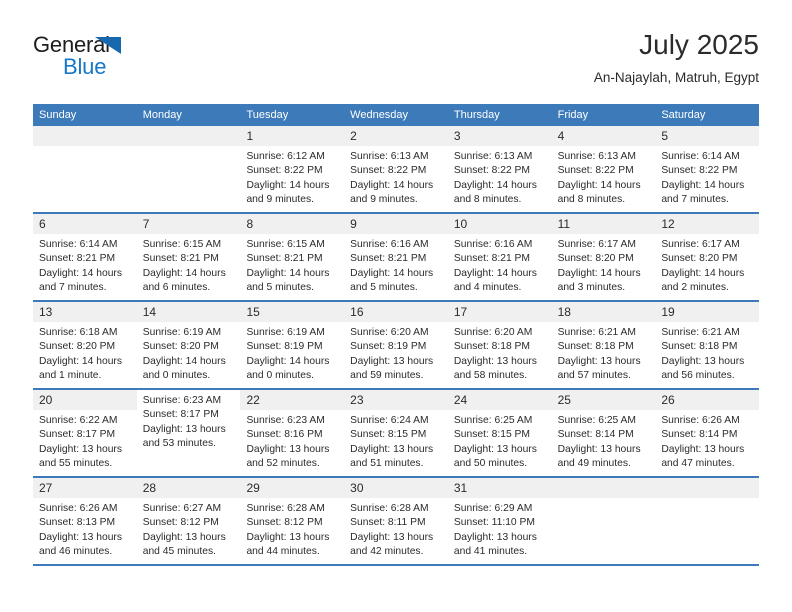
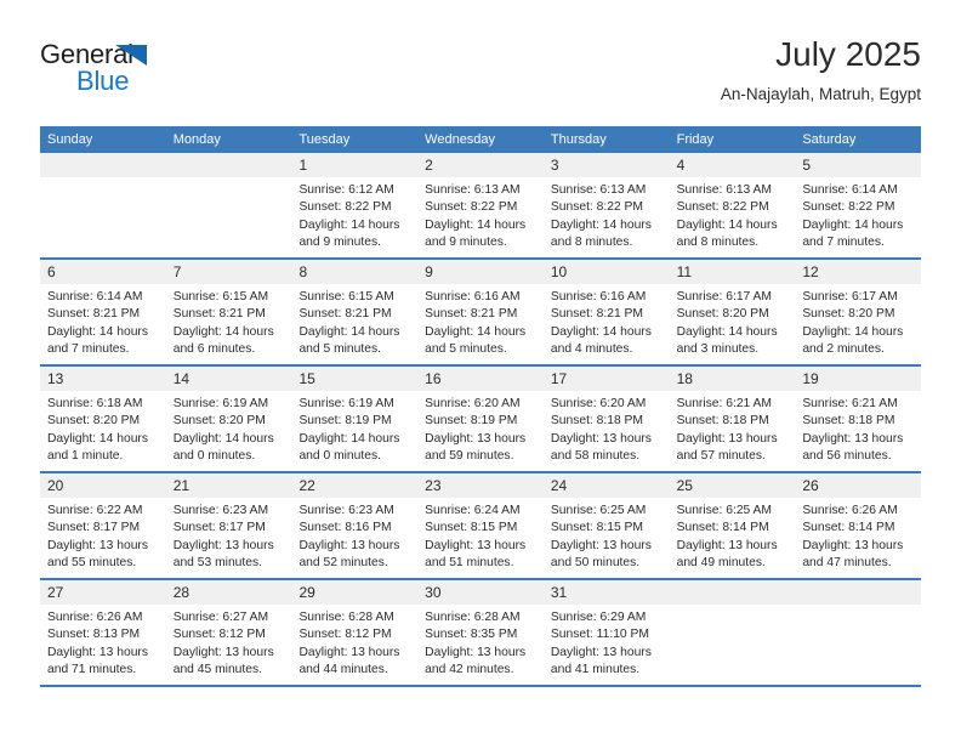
  General
  Blue
  July 2025
  An-Najaylah, Matruh, Egypt
  Sunday
  Monday
  Tuesday
  Wednesday
  Thursday
  Friday
  Saturday
  1
  Sunrise: 6:12 AM
  Sunset: 8:22 PM
  Daylight: 14 hours
  and 9 minutes.
  2
  Sunrise: 6:13 AM
  Sunset: 8:22 PM
  Daylight: 14 hours
  and 9 minutes.
  3
  Sunrise: 6:13 AM
  Sunset: 8:22 PM
  Daylight: 14 hours
  and 8 minutes.
  4
  Sunrise: 6:13 AM
  Sunset: 8:22 PM
  Daylight: 14 hours
  and 8 minutes.
  5
  Sunrise: 6:14 AM
  Sunset: 8:22 PM
  Daylight: 14 hours
  and 7 minutes.
  6
  Sunrise: 6:14 AM
  Sunset: 8:21 PM
  Daylight: 14 hours
  and 7 minutes.
  7
  Sunrise: 6:15 AM
  Sunset: 8:21 PM
  Daylight: 14 hours
  and 6 minutes.
  8
  Sunrise: 6:15 AM
  Sunset: 8:21 PM
  Daylight: 14 hours
  and 5 minutes.
  9
  Sunrise: 6:16 AM
  Sunset: 8:21 PM
  Daylight: 14 hours
  and 5 minutes.
  10
  Sunrise: 6:16 AM
  Sunset: 8:21 PM
  Daylight: 14 hours
  and 4 minutes.
  11
  Sunrise: 6:17 AM
  Sunset: 8:20 PM
  Daylight: 14 hours
  and 3 minutes.
  12
  Sunrise: 6:17 AM
  Sunset: 8:20 PM
  Daylight: 14 hours
  and 2 minutes.
  13
  Sunrise: 6:18 AM
  Sunset: 8:20 PM
  Daylight: 14 hours
  and 1 minute.
  14
  Sunrise: 6:19 AM
  Sunset: 8:20 PM
  Daylight: 14 hours
  and 0 minutes.
  15
  Sunrise: 6:19 AM
  Sunset: 8:19 PM
  Daylight: 14 hours
  and 0 minutes.
  16
  Sunrise: 6:20 AM
  Sunset: 8:19 PM
  Daylight: 13 hours
  and 59 minutes.
  17
  Sunrise: 6:20 AM
  Sunset: 8:18 PM
  Daylight: 13 hours
  and 58 minutes.
  18
  Sunrise: 6:21 AM
  Sunset: 8:18 PM
  Daylight: 13 hours
  and 57 minutes.
  19
  Sunrise: 6:21 AM
  Sunset: 8:18 PM
  Daylight: 13 hours
  and 56 minutes.
  20
  Sunrise: 6:22 AM
  Sunset: 8:17 PM
  Daylight: 13 hours
  and 55 minutes.
+ 21
  Sunrise: 6:23 AM
  Sunset: 8:17 PM
  Daylight: 13 hours
  and 53 minutes.
  22
  Sunrise: 6:23 AM
  Sunset: 8:16 PM
  Daylight: 13 hours
  and 52 minutes.
  23
  Sunrise: 6:24 AM
  Sunset: 8:15 PM
  Daylight: 13 hours
  and 51 minutes.
  24
  Sunrise: 6:25 AM
  Sunset: 8:15 PM
  Daylight: 13 hours
  and 50 minutes.
  25
  Sunrise: 6:25 AM
  Sunset: 8:14 PM
  Daylight: 13 hours
  and 49 minutes.
  26
  Sunrise: 6:26 AM
  Sunset: 8:14 PM
  Daylight: 13 hours
  and 47 minutes.
  27
  Sunrise: 6:26 AM
  Sunset: 8:13 PM
  Daylight: 13 hours
- and 46 minutes.
+ and 71 minutes.
  28
  Sunrise: 6:27 AM
  Sunset: 8:12 PM
  Daylight: 13 hours
  and 45 minutes.
  29
  Sunrise: 6:28 AM
  Sunset: 8:12 PM
  Daylight: 13 hours
  and 44 minutes.
  30
  Sunrise: 6:28 AM
- Sunset: 8:11 PM
+ Sunset: 8:35 PM
  Daylight: 13 hours
  and 42 minutes.
  31
  Sunrise: 6:29 AM
  Sunset: 11:10 PM
  Daylight: 13 hours
  and 41 minutes.
